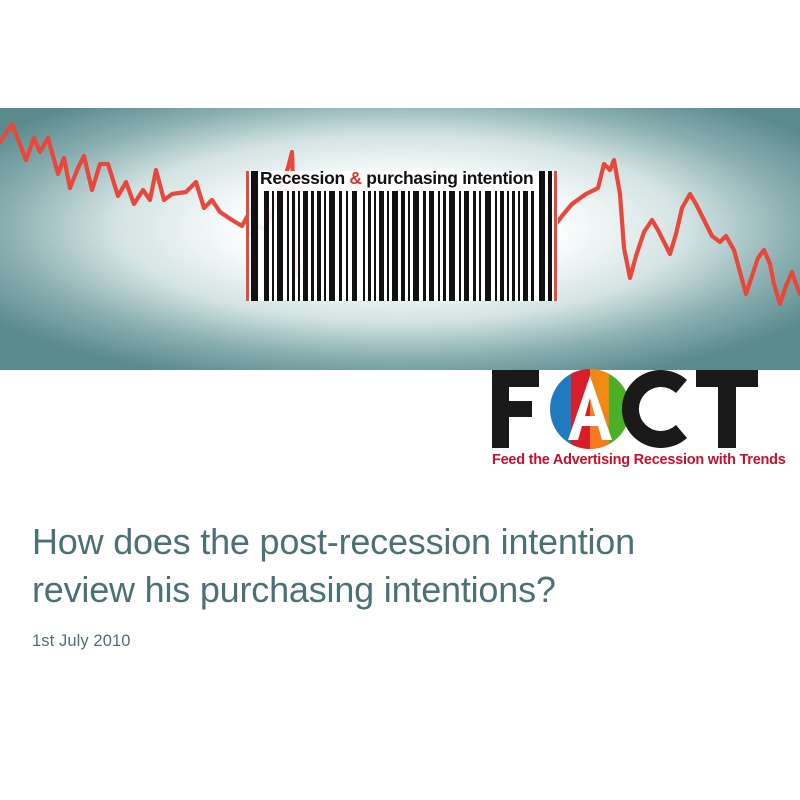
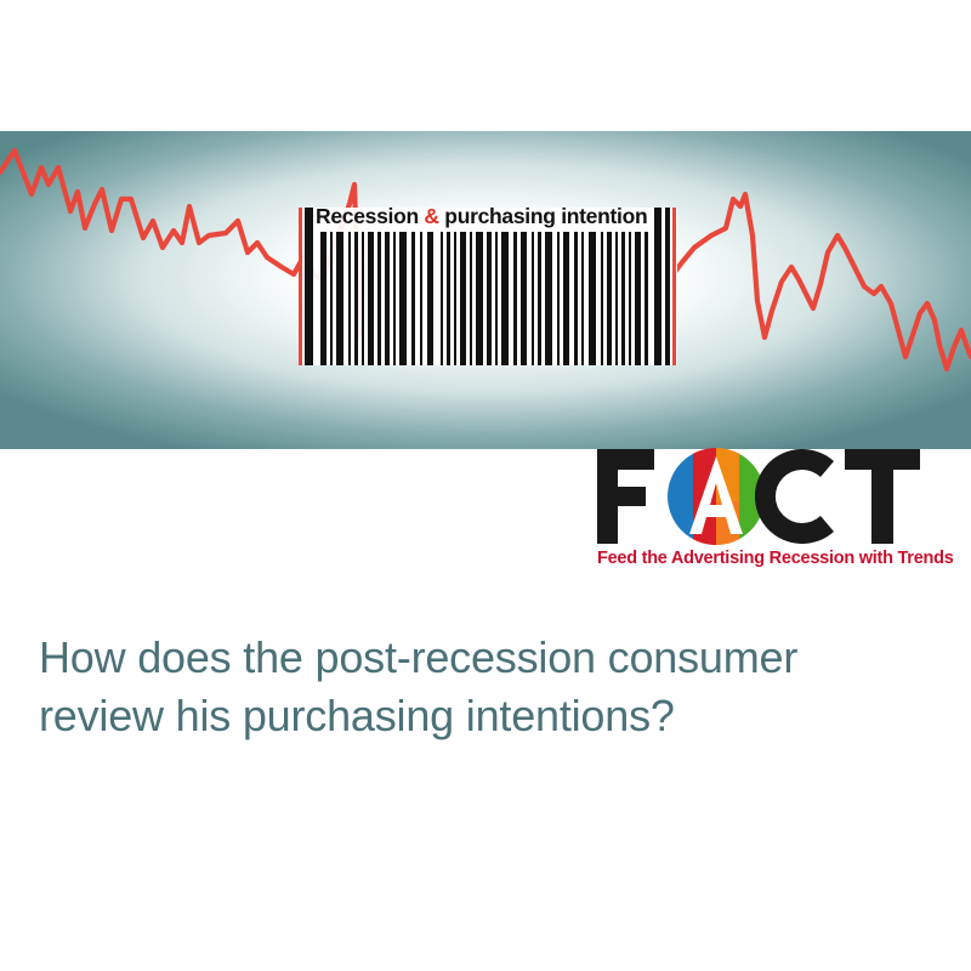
  Recession & purchasing intention
  Feed the Advertising Recession with Trends
- How does the post-recession intention
+ How does the post-recession consumer
  review his purchasing intentions?
- 1st July 2010
